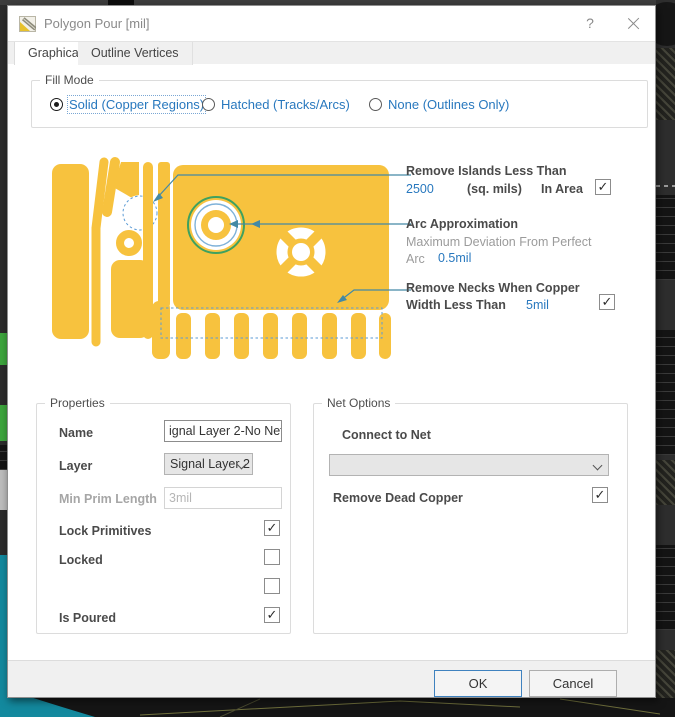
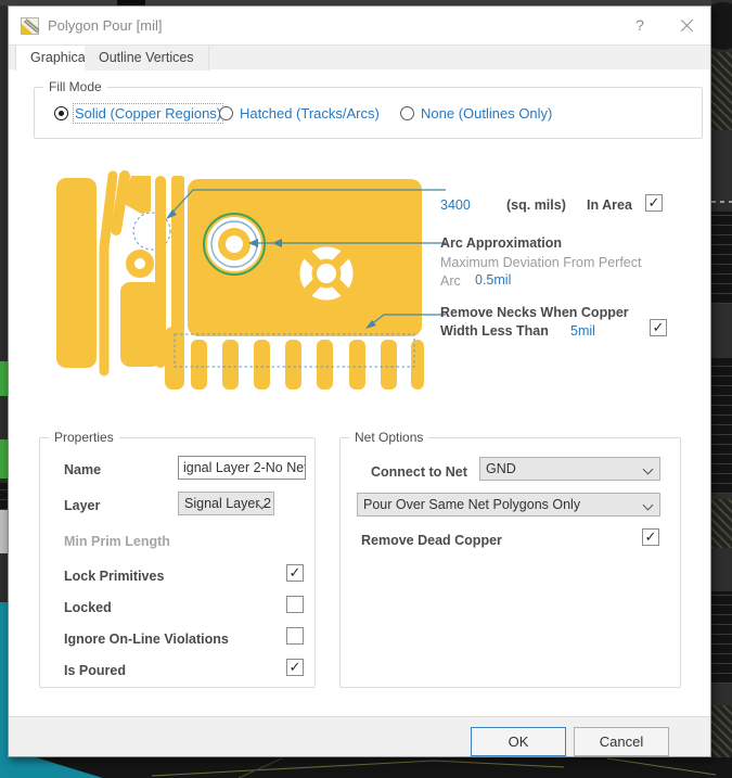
  Polygon Pour [mil]
  ?
  Graphica
  Outline Vertices
  Fill Mode
  Solid (Copper Regions
  Hatched (Tracks/Arcs)
  None (Outlines Only)
- Remove Islands Less Than
- 2500
+ 3400
  (sq. mils)
  In Area
  Arc Approximation
  Maximum Deviation From Perfect
  Arc
  0.5mil
  Remove Necks When Copper
  Width Less Than
  5mil
  Properties
  Name
  ignal Layer 2-No Net
  Layer
  Signal Layer 2
  Min Prim Length
- 3mil
  Lock Primitives
  Locked
+ Ignore On-Line Violations
  Is Poured
  Net Options
  Connect to Net
+ GND
+ Pour Over Same Net Polygons Only
  Remove Dead Copper
  OK
  Cancel
